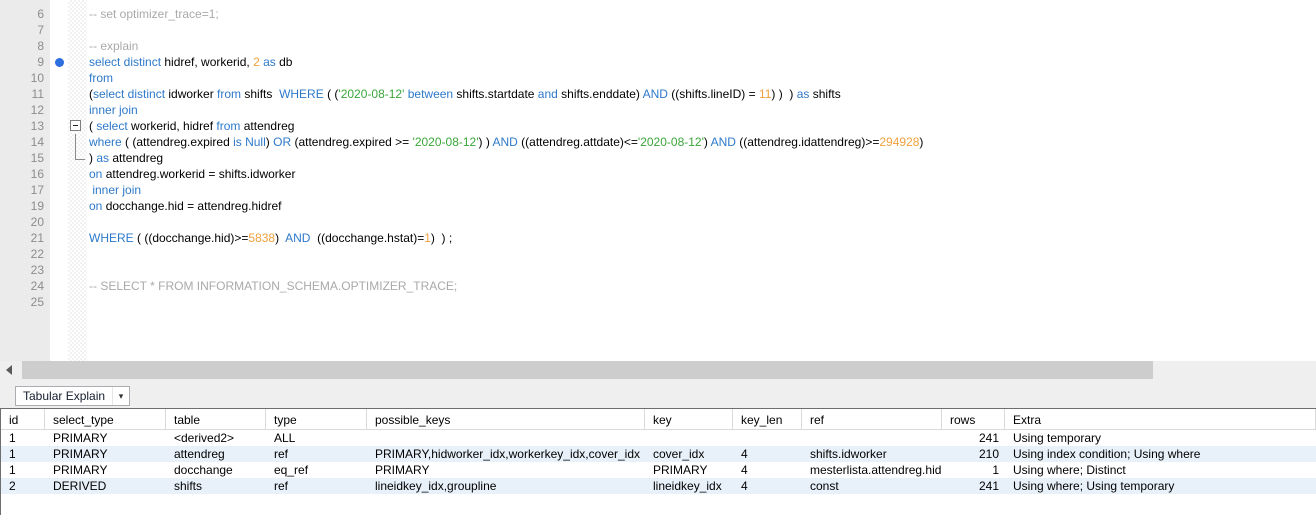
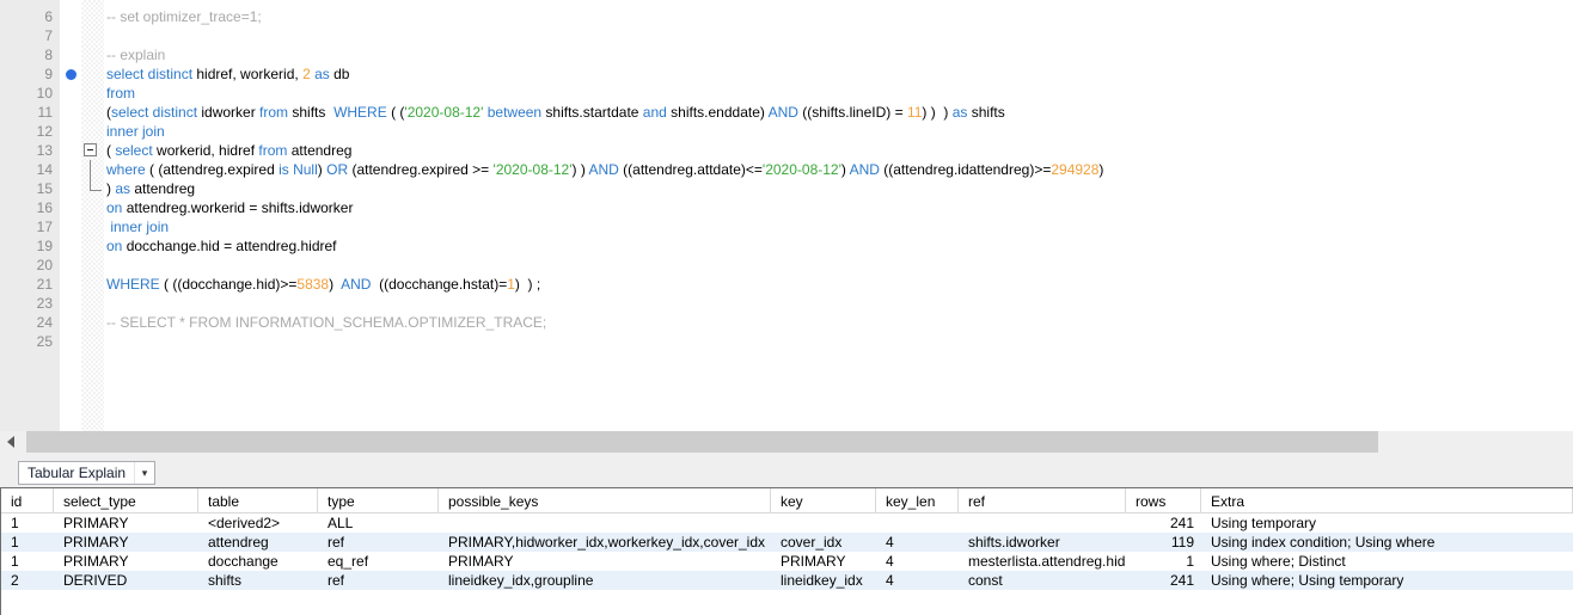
  6
  -- set optimizer_trace=1;
  7
  8
  -- explain
  9
  select distinct hidref, workerid, 2 as db
  10
  from
  11
  (select distinct idworker from shifts WHERE ( ('2020-08-12' between shifts.startdate and shifts.enddate) AND ((shifts.lineID) = 11) ) ) as shifts
  12
  inner join
  13
  ( select workerid, hidref from attendreg
  14
  where ( (attendreg.expired is Null) OR (attendreg.expired >= '2020-08-12') ) AND ((attendreg.attdate)<='2020-08-12') AND ((attendreg.idattendreg)>=294928)
  15
  ) as attendreg
  16
  on attendreg.workerid = shifts.idworker
  17
  inner join
  19
  on docchange.hid = attendreg.hidref
  20
  21
  WHERE ( ((docchange.hid)>=5838) AND ((docchange.hstat)=1) ) ;
- 22
  23
  24
  -- SELECT * FROM INFORMATION_SCHEMA.OPTIMIZER_TRACE;
  25
  Tabular Explain
  ▾
  id
  select_type
  table
  type
  possible_keys
  key
  key_len
  ref
  rows
  Extra
  1
  PRIMARY
  <derived2>
  ALL
  241
  Using temporary
  1
  PRIMARY
  attendreg
  ref
  PRIMARY,hidworker_idx,workerkey_idx,cover_idx
  cover_idx
  4
  shifts.idworker
- 210
+ 119
  Using index condition; Using where
  1
  PRIMARY
  docchange
  eq_ref
  PRIMARY
  PRIMARY
  4
  mesterlista.attendreg.hid
  1
  Using where; Distinct
  2
  DERIVED
  shifts
  ref
  lineidkey_idx,groupline
  lineidkey_idx
  4
  const
  241
  Using where; Using temporary
